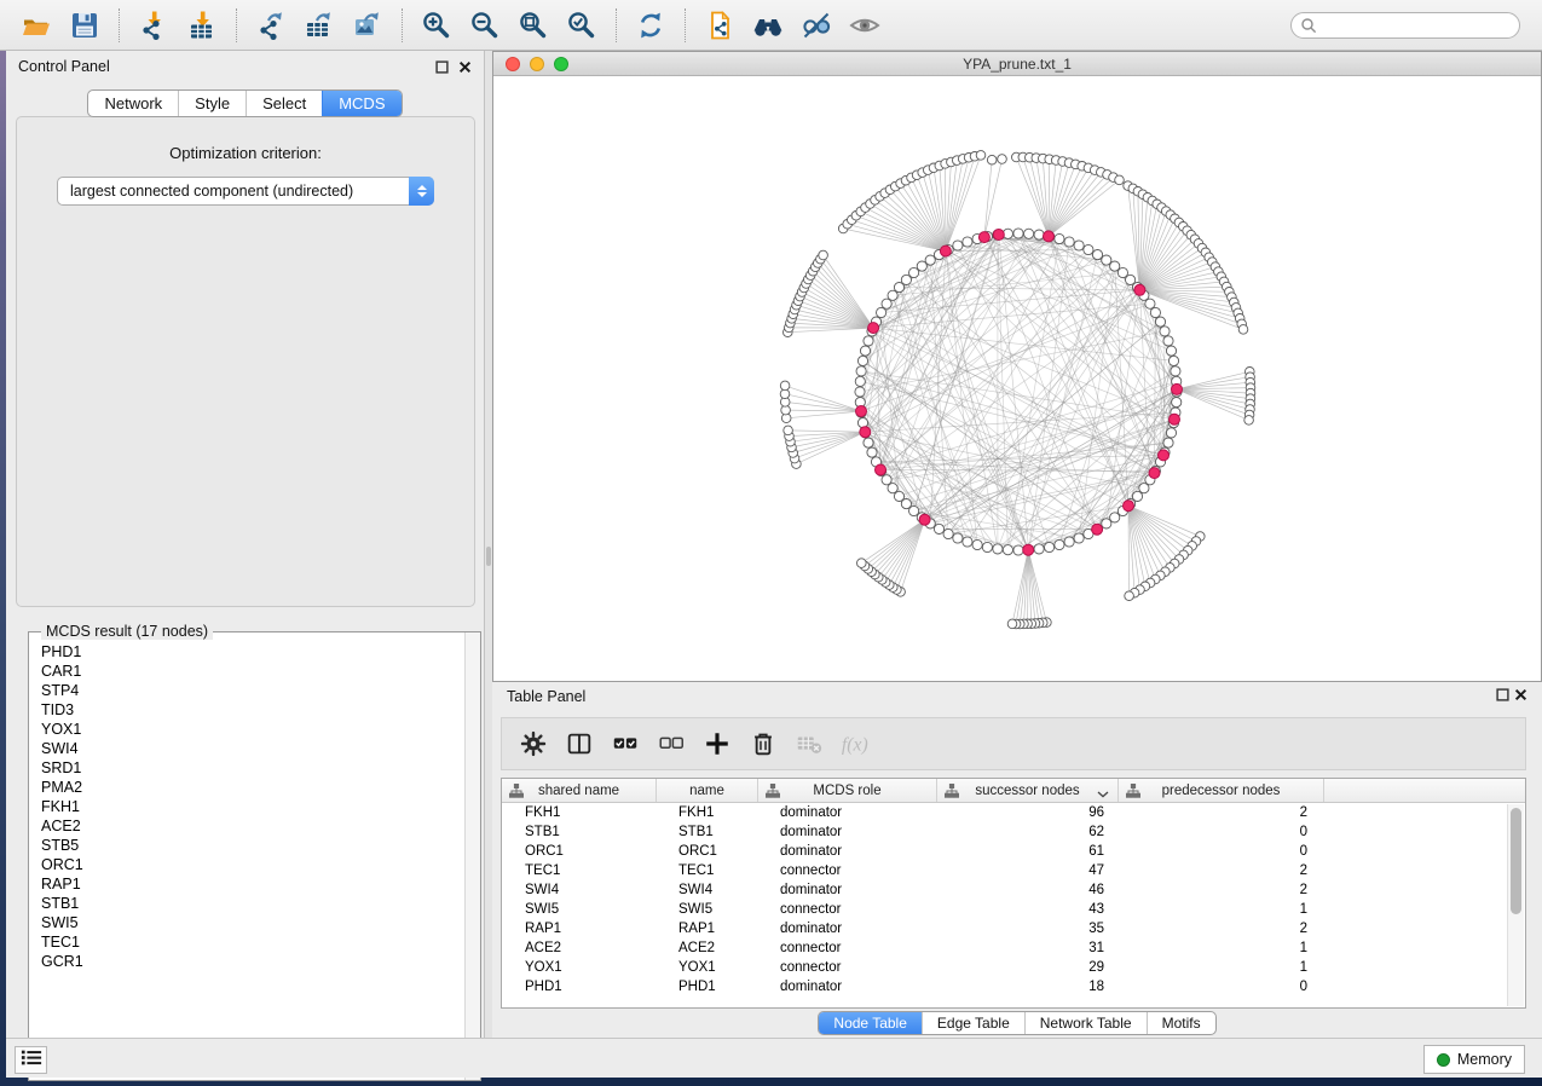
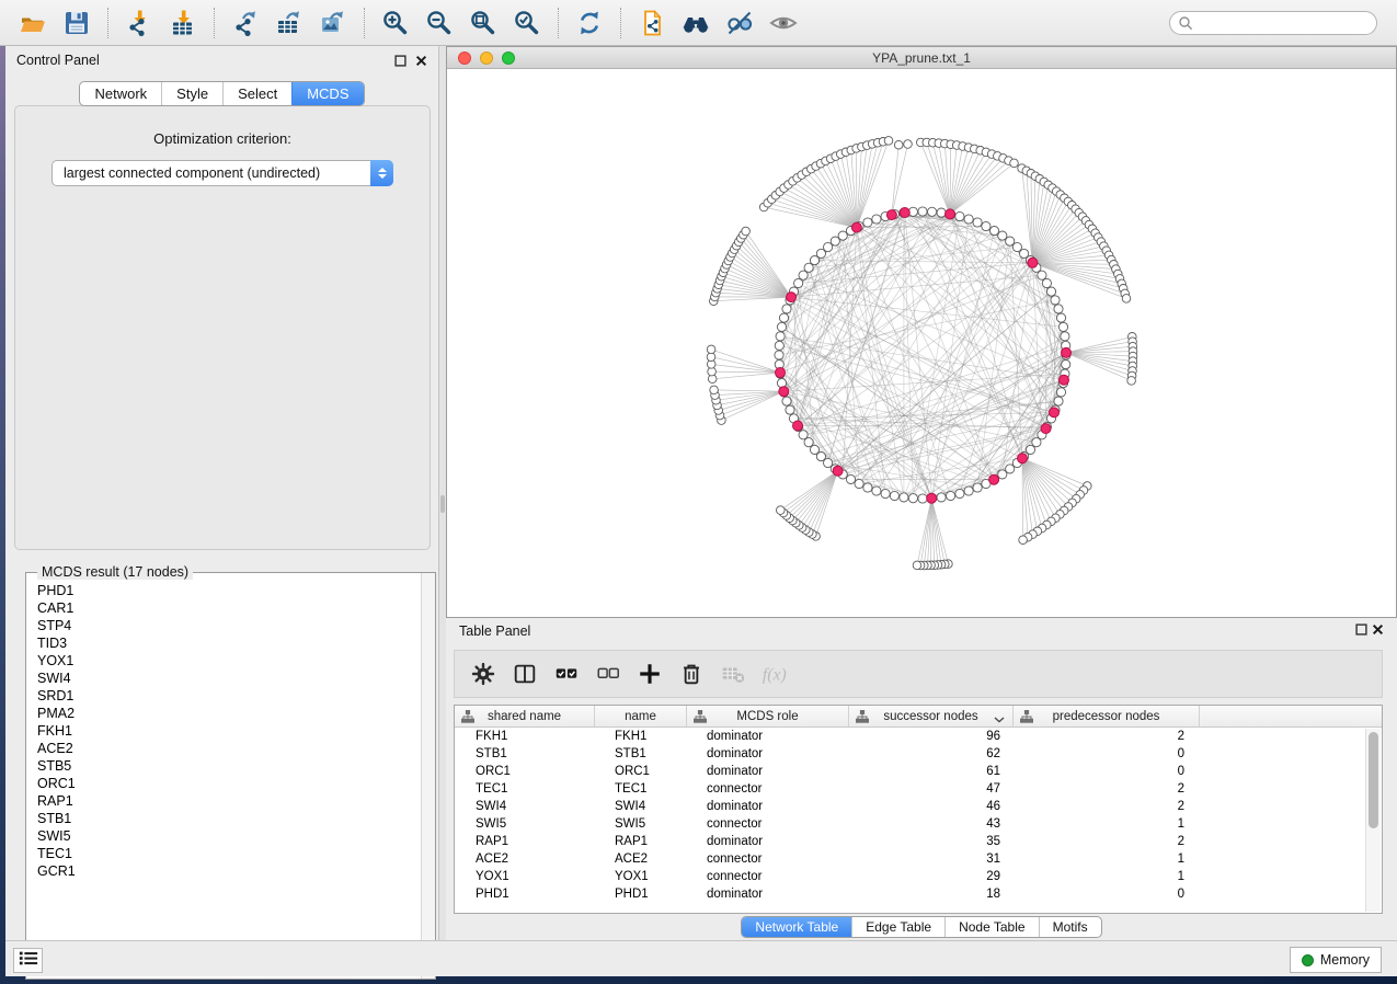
  Control Panel
  Network
  Style
  Select
  MCDS
  Optimization criterion:
  largest connected component (undirected)
  MCDS result (17 nodes)
  PHD1
  CAR1
  STP4
  TID3
  YOX1
  SWI4
  SRD1
  PMA2
  FKH1
  ACE2
  STB5
  ORC1
  RAP1
  STB1
  SWI5
  TEC1
  GCR1
  YPA_prune.txt_1
  Table Panel
  f(x)
  shared name
  name
  MCDS role
  successor nodes
  predecessor nodes
  FKH1
  FKH1
  dominator
  96
  2
  STB1
  STB1
  dominator
  62
  0
  ORC1
  ORC1
  dominator
  61
  0
  TEC1
  TEC1
  connector
  47
  2
  SWI4
  SWI4
  dominator
  46
  2
  SWI5
  SWI5
  connector
  43
  1
  RAP1
  RAP1
  dominator
  35
  2
  ACE2
  ACE2
  connector
  31
  1
  YOX1
  YOX1
  connector
  29
  1
  PHD1
  PHD1
  dominator
  18
  0
- Node Table
+ Network Table
  Edge Table
- Network Table
+ Node Table
  Motifs
  Memory
